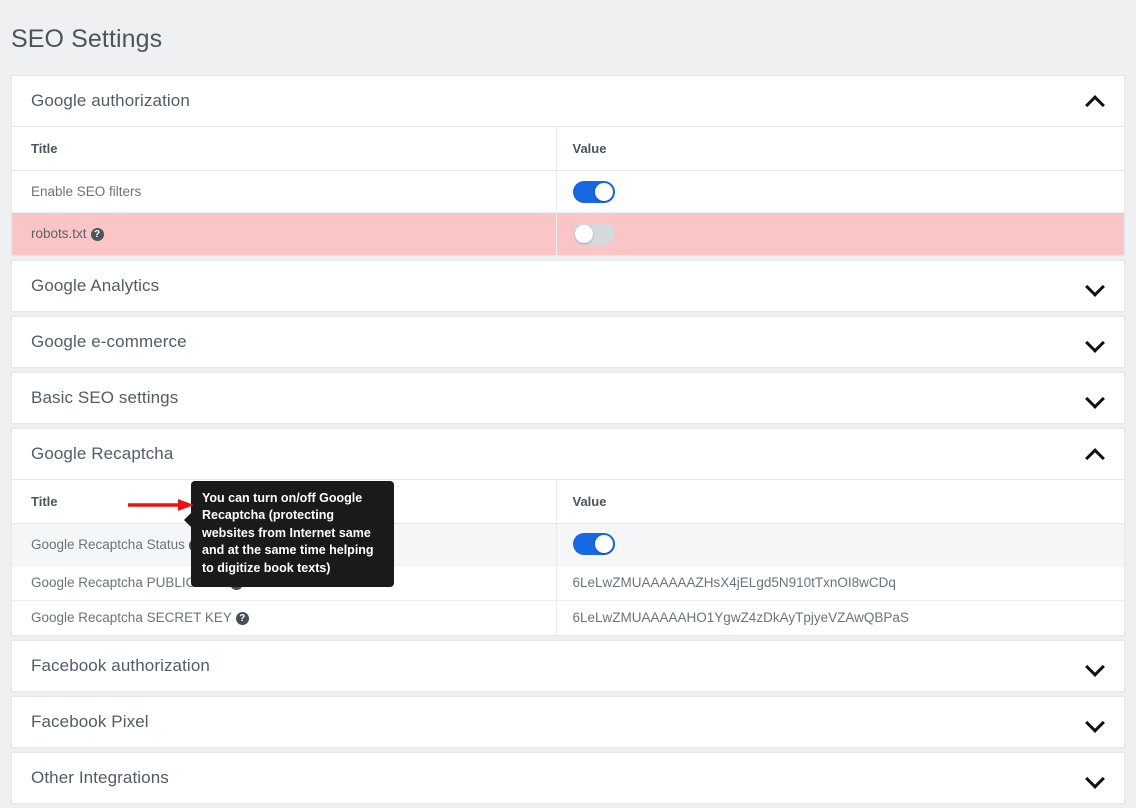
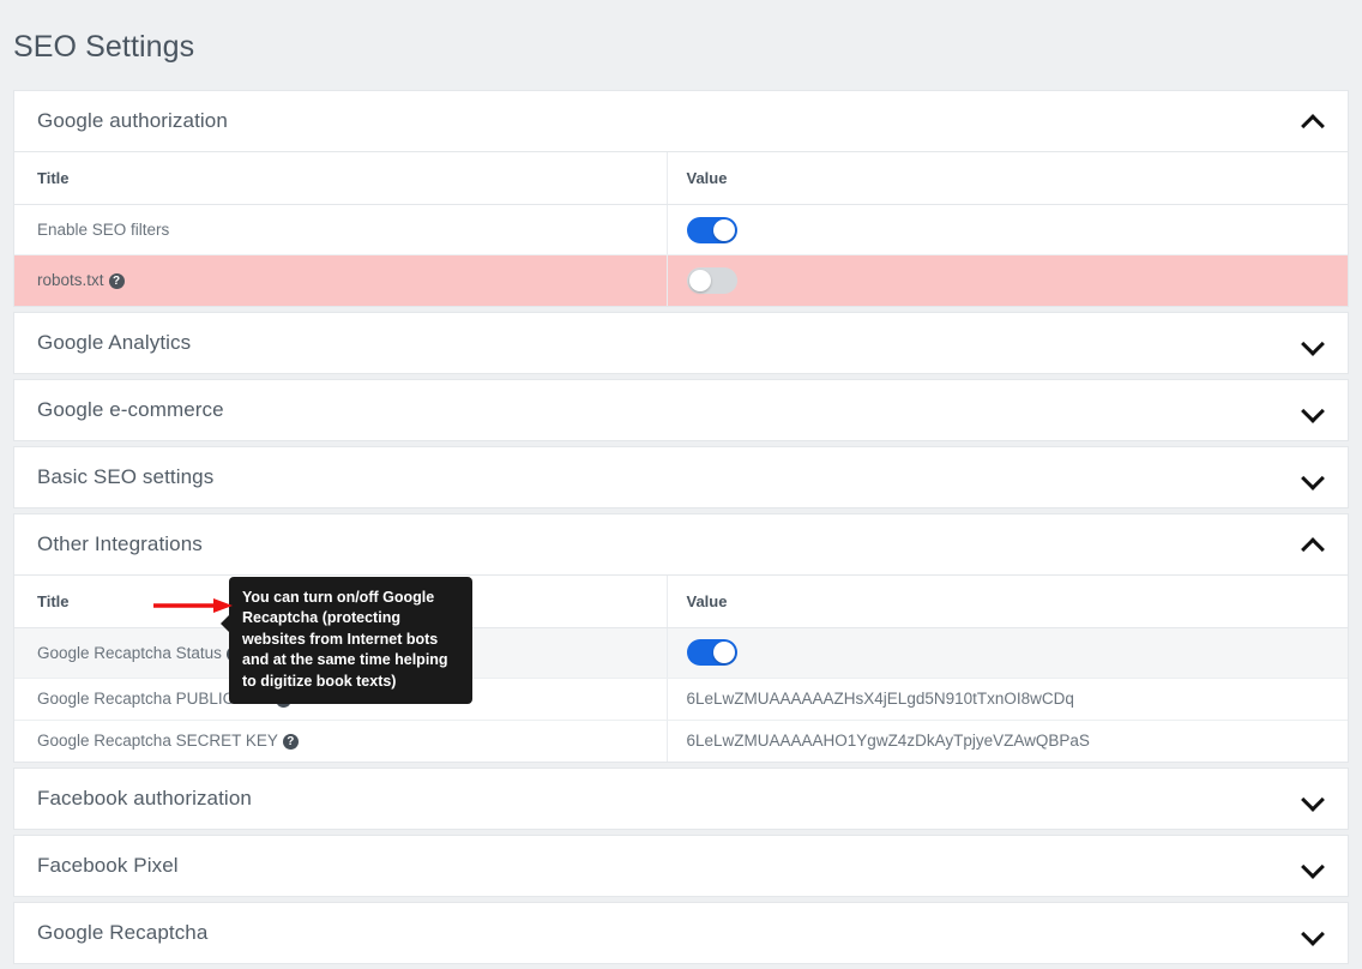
  SEO Settings
  Google authorization
  Title	Value
  Enable SEO filters
  robots.txt ?
  Google Analytics
  Google e-commerce
  Basic SEO settings
- Google Recaptcha
+ Other Integrations
  Title	Value
  Google Recaptcha Status
  Google Recaptcha PUBLI	6LeLwZMUAAAAAAZHsX4jELgd5N910tTxnOI8wCDq
  Google Recaptcha SECRET KEY ?	6LeLwZMUAAAAAHO1YgwZ4zDkAyTpjyeVZAwQBPaS
  Facebook authorization
  Facebook Pixel
- Other Integrations
+ Google Recaptcha
- You can turn on/off Google Recaptcha (protecting websites from Internet same and at the same time helping to digitize book texts)
+ You can turn on/off Google Recaptcha (protecting websites from Internet bots and at the same time helping to digitize book texts)
